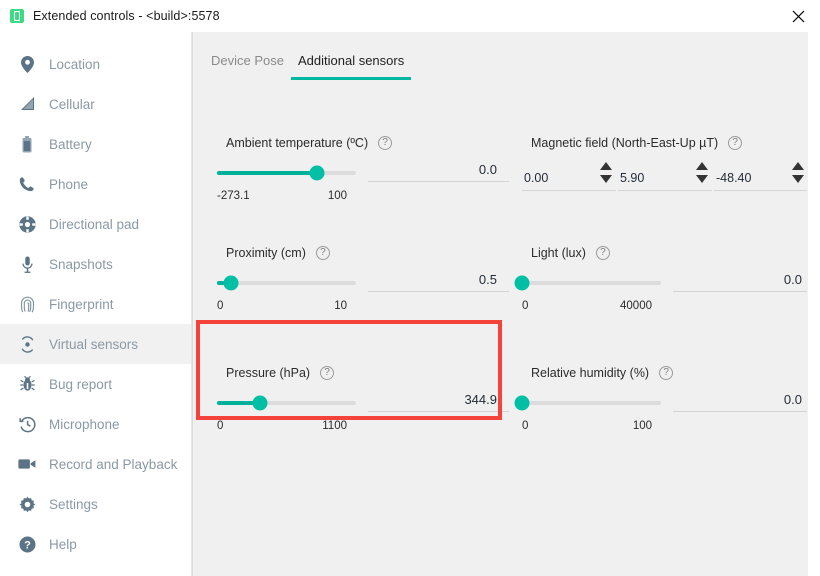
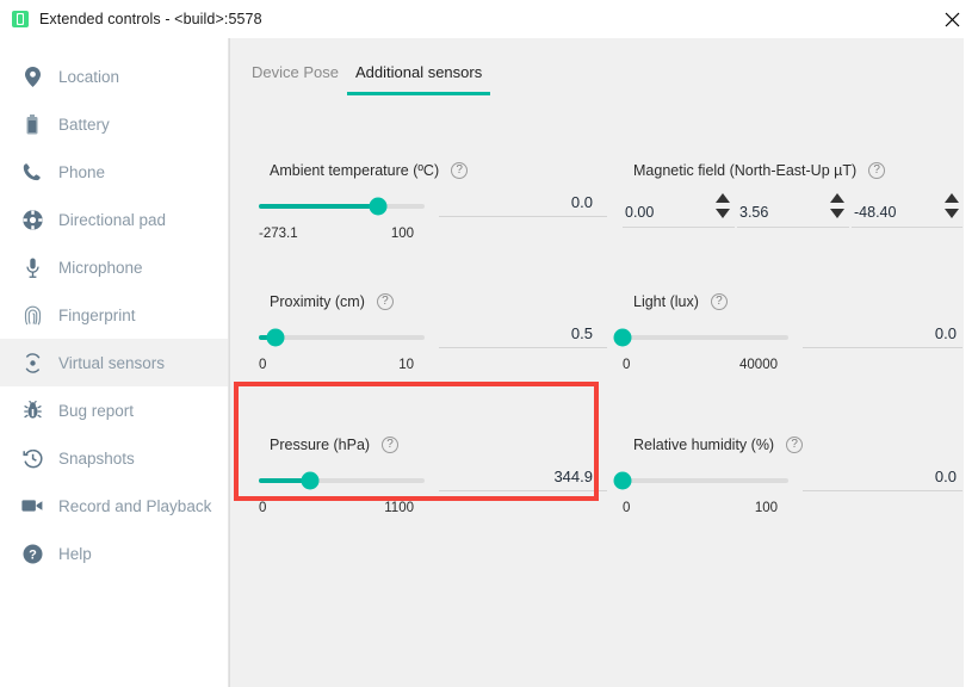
  Extended controls - <build>:5578
  Location
- Cellular
  Battery
  Phone
  Directional pad
- Snapshots
+ Microphone
  Fingerprint
  Virtual sensors
  Bug report
- Microphone
+ Snapshots
  Record and Playback
- Settings
  ?
  Help
  Device Pose
  Additional sensors
  Ambient temperature (ºC)
  ?
  -273.1
  100
  0.0
  Magnetic field (North-East-Up µT)
  ?
  0.00
- 5.90
+ 3.56
  -48.40
  Proximity (cm)
  ?
  0
  10
  0.5
  Light (lux)
  ?
  0
  40000
  0.0
  Pressure (hPa)
  ?
  0
  1100
  344.9
  Relative humidity (%)
  ?
  0
  100
  0.0
